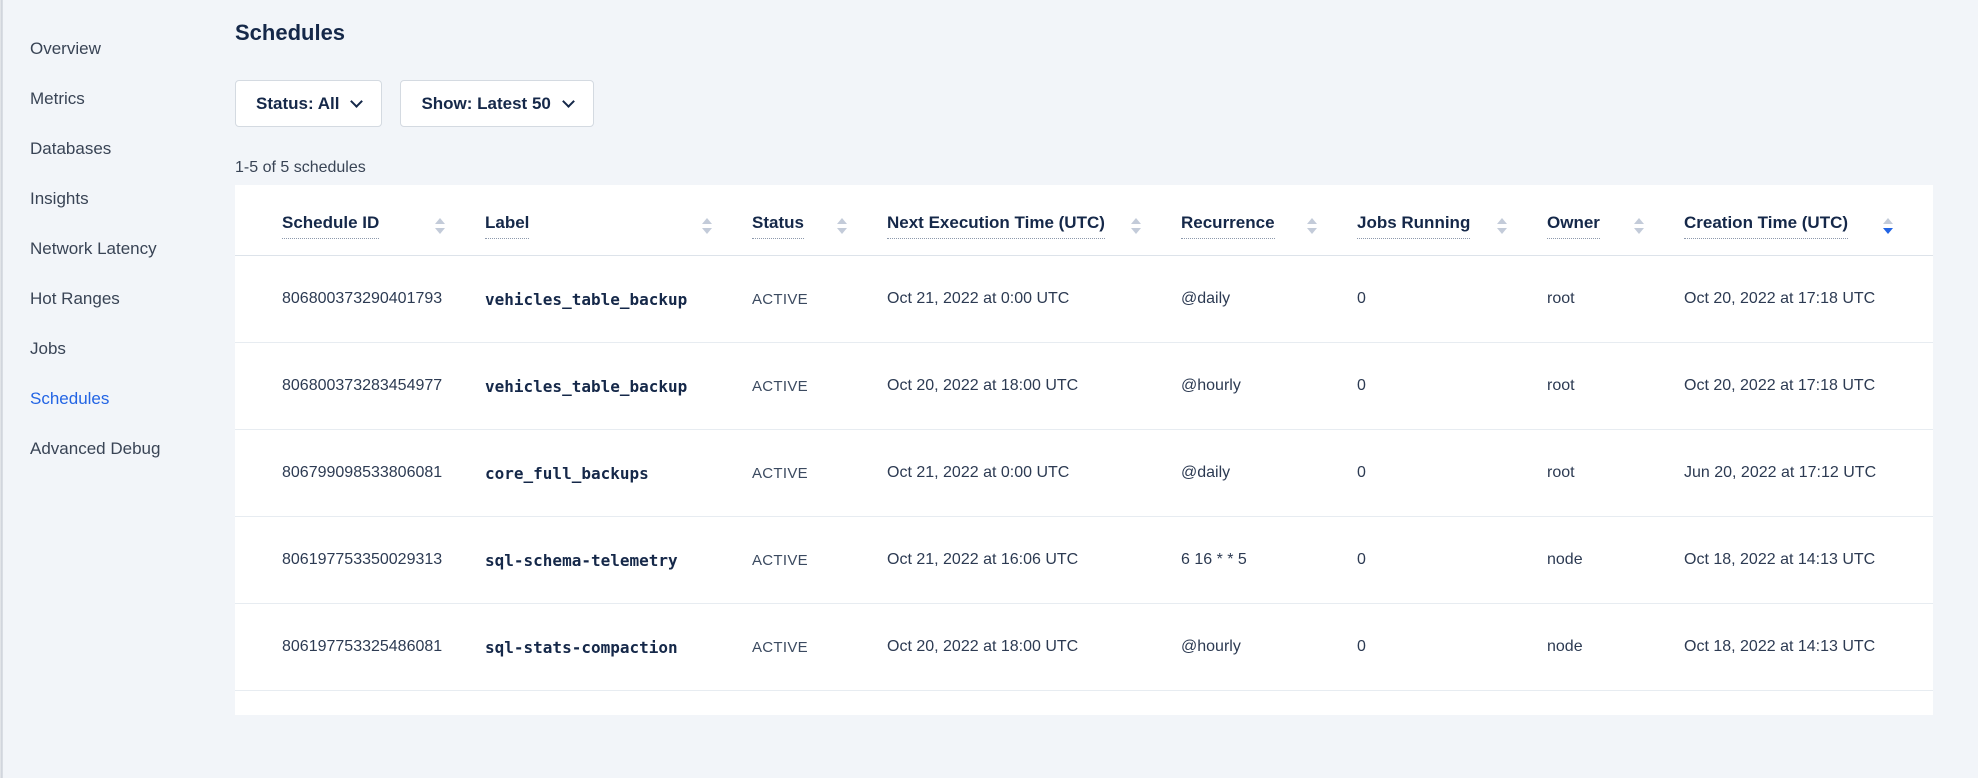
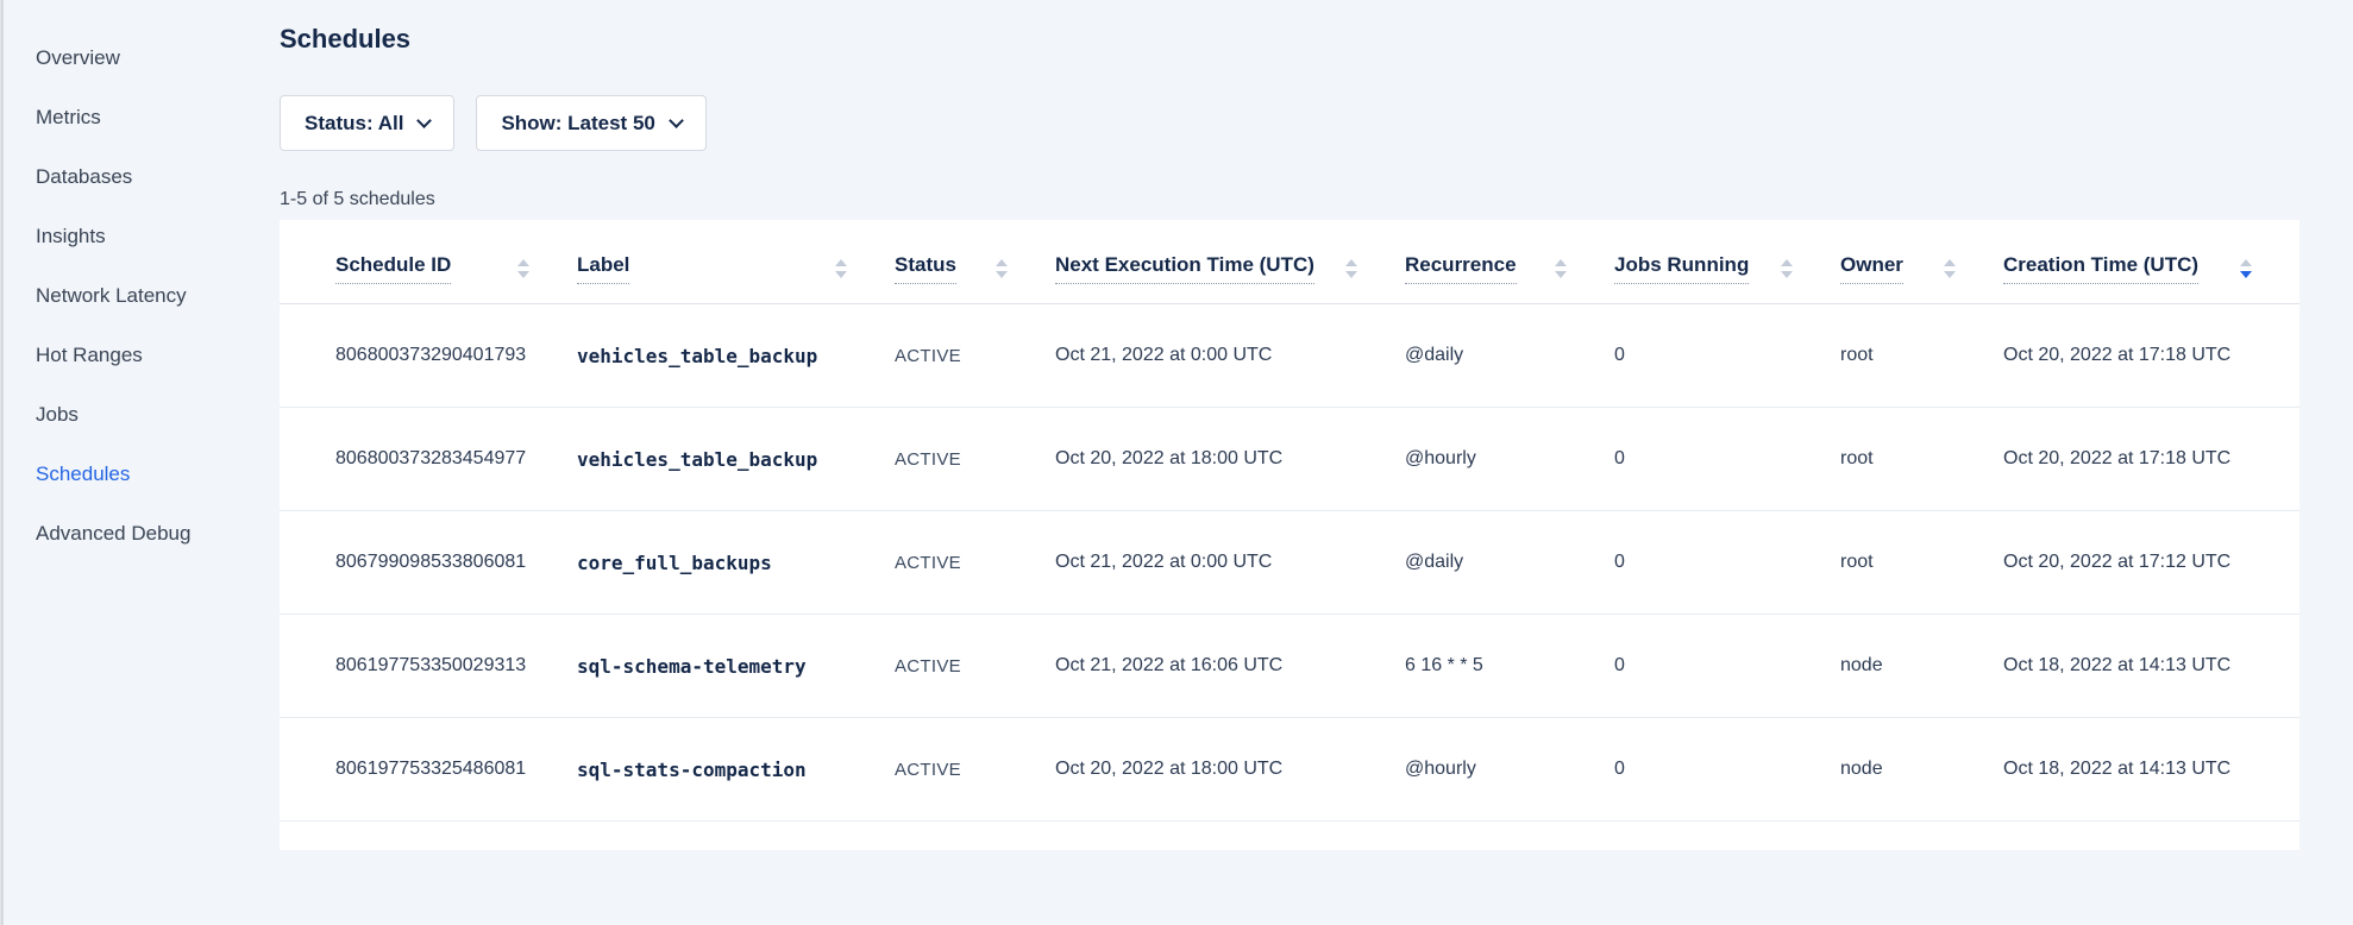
  Overview
  Metrics
  Databases
  Insights
  Network Latency
  Hot Ranges
  Jobs
  Schedules
  Advanced Debug
  Schedules
  Status: All
  Show: Latest 50
  1-5 of 5 schedules
  Schedule ID	Label	Status	Next Execution Time (UTC)	Recurrence	Jobs Running	Owner	Creation Time (UTC)
  806800373290401793	vehicles_table_backup	ACTIVE	Oct 21, 2022 at 0:00 UTC	@daily	0	root	Oct 20, 2022 at 17:18 UTC
  806800373283454977	vehicles_table_backup	ACTIVE	Oct 20, 2022 at 18:00 UTC	@hourly	0	root	Oct 20, 2022 at 17:18 UTC
- 806799098533806081	core_full_backups	ACTIVE	Oct 21, 2022 at 0:00 UTC	@daily	0	root	Jun 20, 2022 at 17:12 UTC
+ 806799098533806081	core_full_backups	ACTIVE	Oct 21, 2022 at 0:00 UTC	@daily	0	root	Oct 20, 2022 at 17:12 UTC
  806197753350029313	sql-schema-telemetry	ACTIVE	Oct 21, 2022 at 16:06 UTC	6 16 * * 5	0	node	Oct 18, 2022 at 14:13 UTC
  806197753325486081	sql-stats-compaction	ACTIVE	Oct 20, 2022 at 18:00 UTC	@hourly	0	node	Oct 18, 2022 at 14:13 UTC
